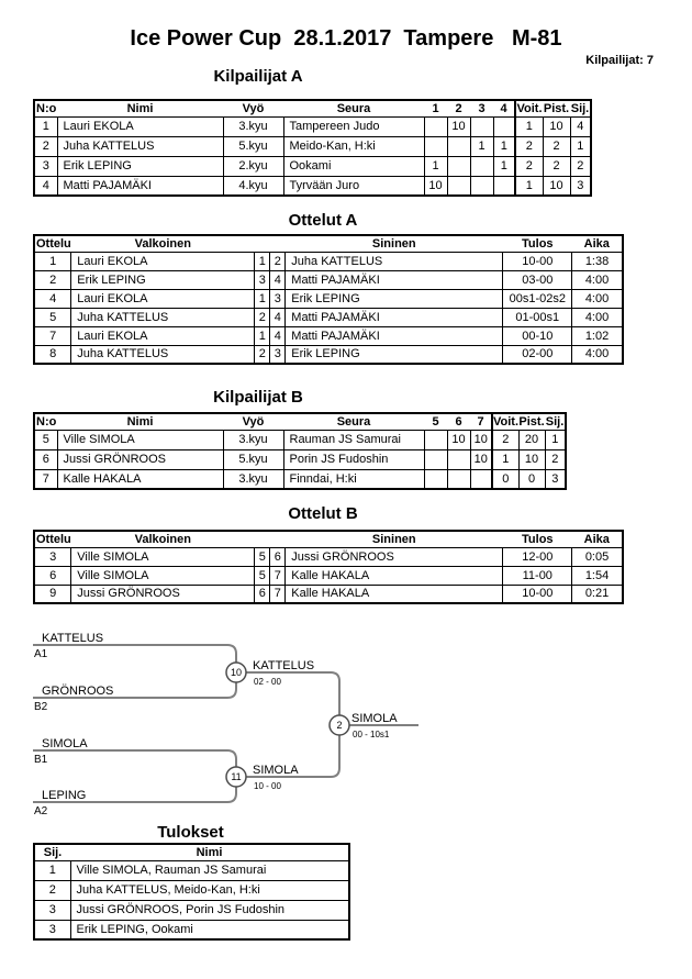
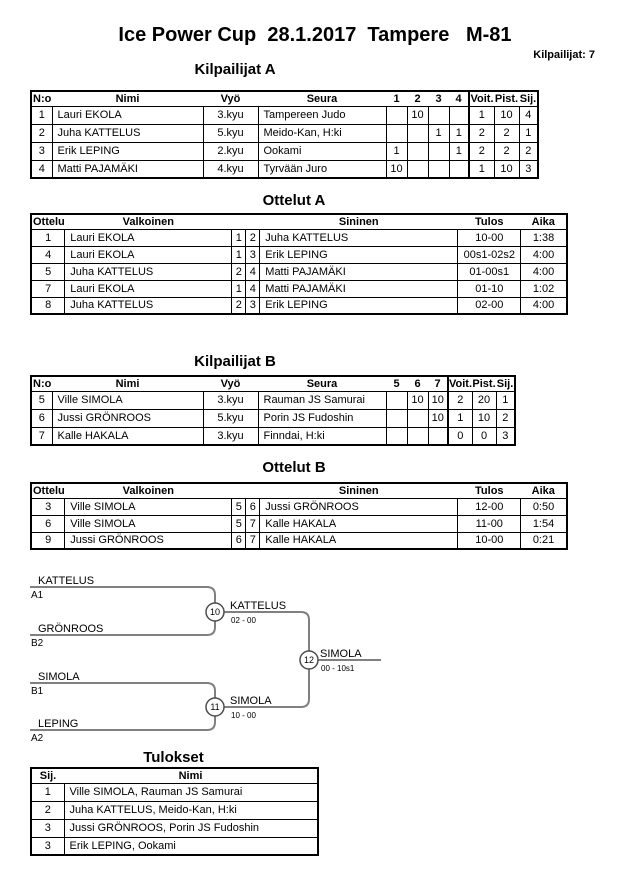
  Ice Power Cup 28.1.2017 Tampere M-81
  Kilpailijat: 7
  Kilpailijat A
  N:o	Nimi	Vyö	Seura	1	2	3	4	Voit.	Pist.	Sij.
  1	Lauri EKOLA	3.kyu	Tampereen Judo		10			1	10	4
  2	Juha KATTELUS	5.kyu	Meido-Kan, H:ki			1	1	2	2	1
  3	Erik LEPING	2.kyu	Ookami	1			1	2	2	2
  4	Matti PAJAMÄKI	4.kyu	Tyrvään Juro	10				1	10	3
  Ottelut A
  Ottelu	Valkoinen			Sininen	Tulos	Aika
  1	Lauri EKOLA	1	2	Juha KATTELUS	10-00	1:38
- 2	Erik LEPING	3	4	Matti PAJAMÄKI	03-00	4:00
  4	Lauri EKOLA	1	3	Erik LEPING	00s1-02s2	4:00
  5	Juha KATTELUS	2	4	Matti PAJAMÄKI	01-00s1	4:00
- 7	Lauri EKOLA	1	4	Matti PAJAMÄKI	00-10	1:02
+ 7	Lauri EKOLA	1	4	Matti PAJAMÄKI	01-10	1:02
  8	Juha KATTELUS	2	3	Erik LEPING	02-00	4:00
  Kilpailijat B
  N:o	Nimi	Vyö	Seura	5	6	7	Voit.	Pist.	Sij.
  5	Ville SIMOLA	3.kyu	Rauman JS Samurai		10	10	2	20	1
  6	Jussi GRÖNROOS	5.kyu	Porin JS Fudoshin			10	1	10	2
  7	Kalle HAKALA	3.kyu	Finndai, H:ki				0	0	3
  Ottelut B
  Ottelu	Valkoinen			Sininen	Tulos	Aika
- 3	Ville SIMOLA	5	6	Jussi GRÖNROOS	12-00	0:05
+ 3	Ville SIMOLA	5	6	Jussi GRÖNROOS	12-00	0:50
  6	Ville SIMOLA	5	7	Kalle HAKALA	11-00	1:54
  9	Jussi GRÖNROOS	6	7	Kalle HAKALA	10-00	0:21
  KATTELUS
  A1
  GRÖNROOS
  B2
  SIMOLA
  B1
  LEPING
  A2
  10
  KATTELUS
  02 - 00
  11
  SIMOLA
  10 - 00
- 2
+ 12
  SIMOLA
  00 - 10s1
  Tulokset
  Sij.	Nimi
  1	Ville SIMOLA, Rauman JS Samurai
  2	Juha KATTELUS, Meido-Kan, H:ki
  3	Jussi GRÖNROOS, Porin JS Fudoshin
  3	Erik LEPING, Ookami
